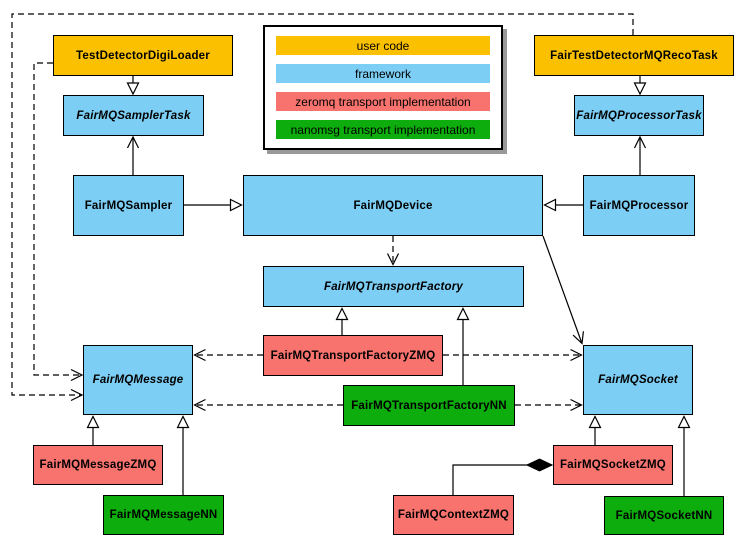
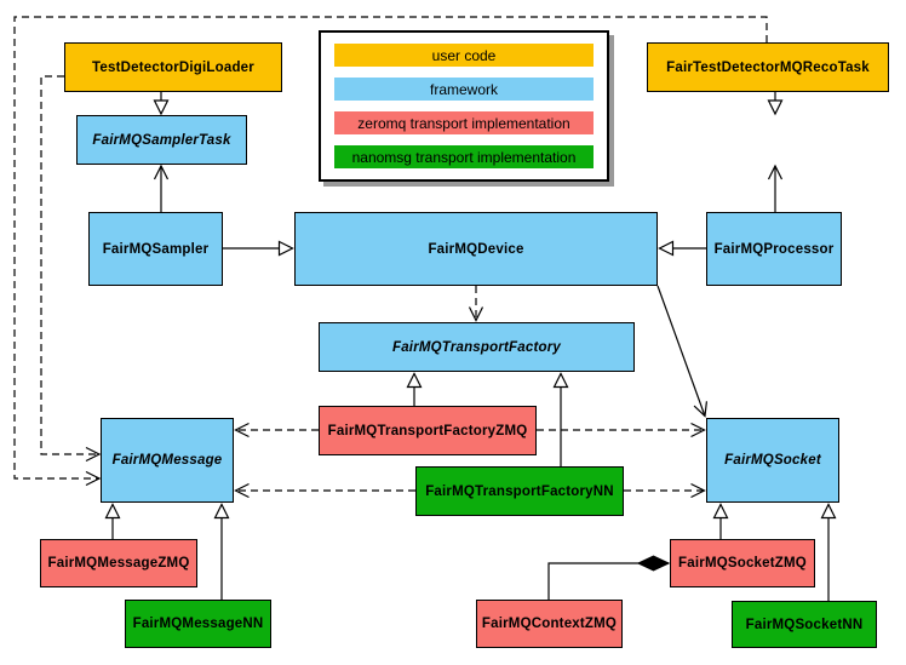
  TestDetectorDigiLoader
  FairTestDetectorMQRecoTask
  FairMQSamplerTask
- FairMQProcessorTask
  FairMQSampler
  FairMQDevice
  FairMQProcessor
  FairMQTransportFactory
  FairMQTransportFactoryZMQ
  FairMQTransportFactoryNN
  FairMQMessage
  FairMQSocket
  FairMQMessageZMQ
  FairMQMessageNN
  FairMQSocketZMQ
  FairMQContextZMQ
  FairMQSocketNN
  user code
  framework
  zeromq transport implementation
  nanomsg transport implementation
